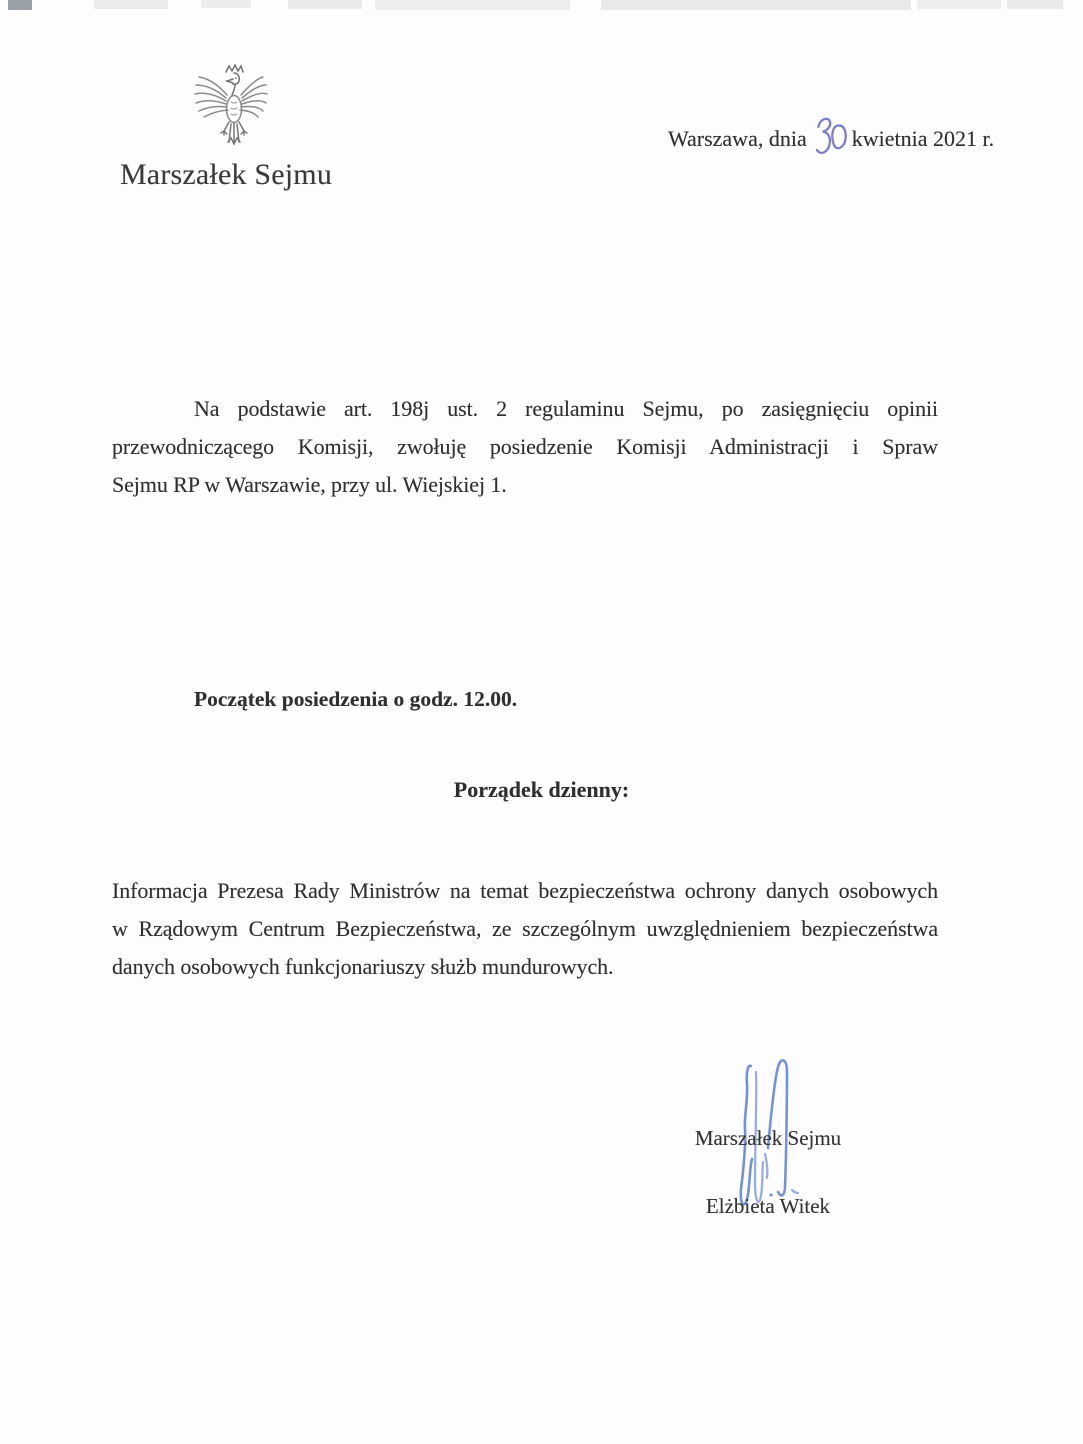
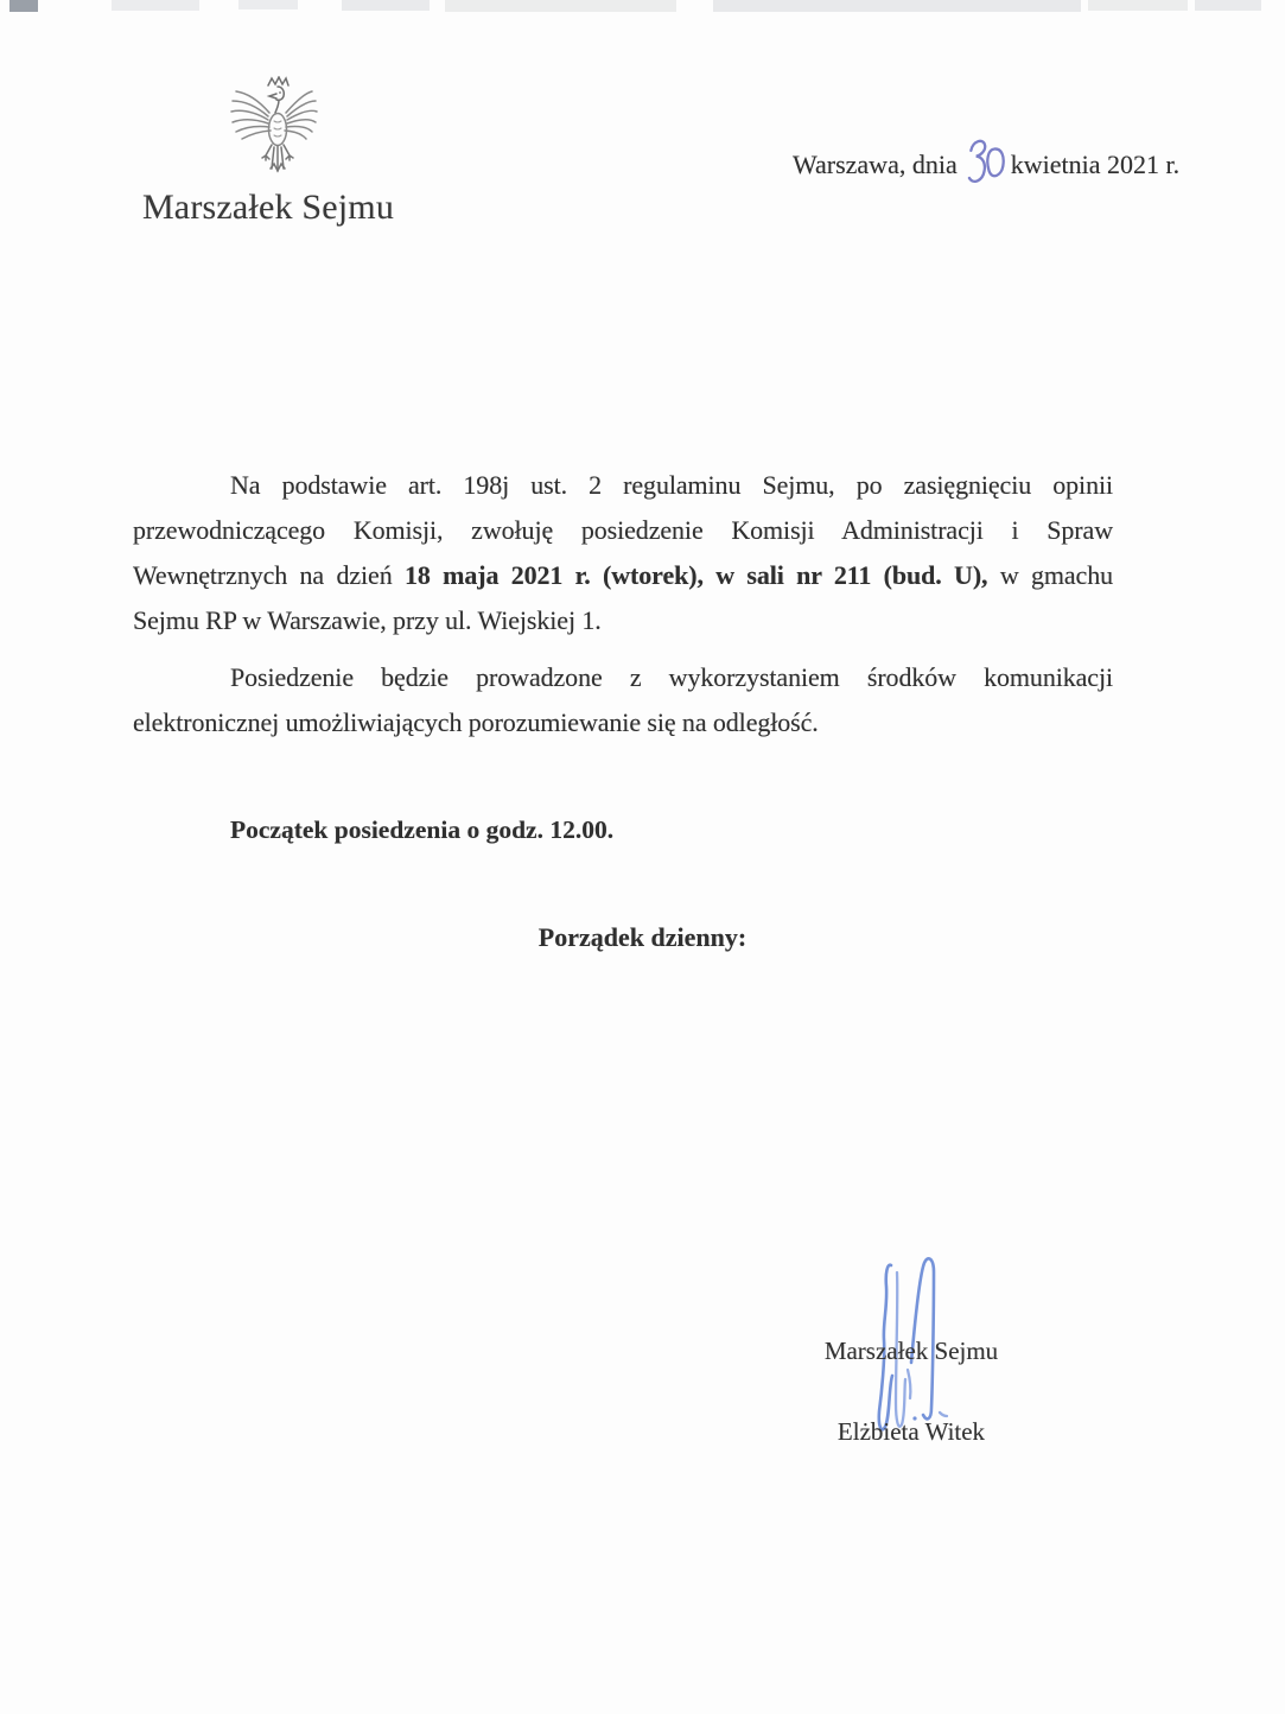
  Marszałek Sejmu
  Warszawa, dnia kwietnia 2021 r.
  Na podstawie art. 198j ust. 2 regulaminu Sejmu, po zasięgnięciu opinii
  przewodniczącego Komisji, zwołuję posiedzenie Komisji Administracji i Spraw
+ Wewnętrznych na dzień 18 maja 2021 r. (wtorek), w sali nr 211 (bud. U), w gmachu
  Sejmu RP w Warszawie, przy ul. Wiejskiej 1.
+ Posiedzenie będzie prowadzone z wykorzystaniem środków komunikacji
+ elektronicznej umożliwiających porozumiewanie się na odległość.
  Początek posiedzenia o godz. 12.00.
  Porządek dzienny:
- Informacja Prezesa Rady Ministrów na temat bezpieczeństwa ochrony danych osobowych
- w Rządowym Centrum Bezpieczeństwa, ze szczególnym uwzględnieniem bezpieczeństwa
- danych osobowych funkcjonariuszy służb mundurowych.
  Marszałek Sejmu
  Elżbieta Witek
